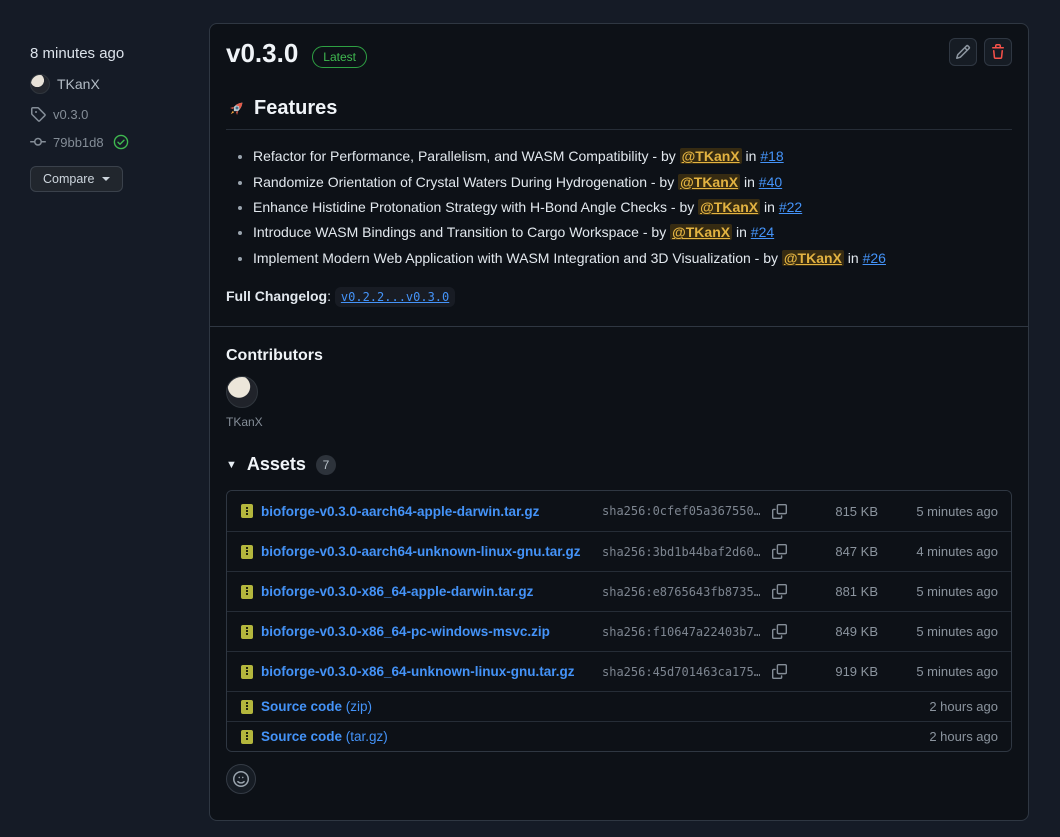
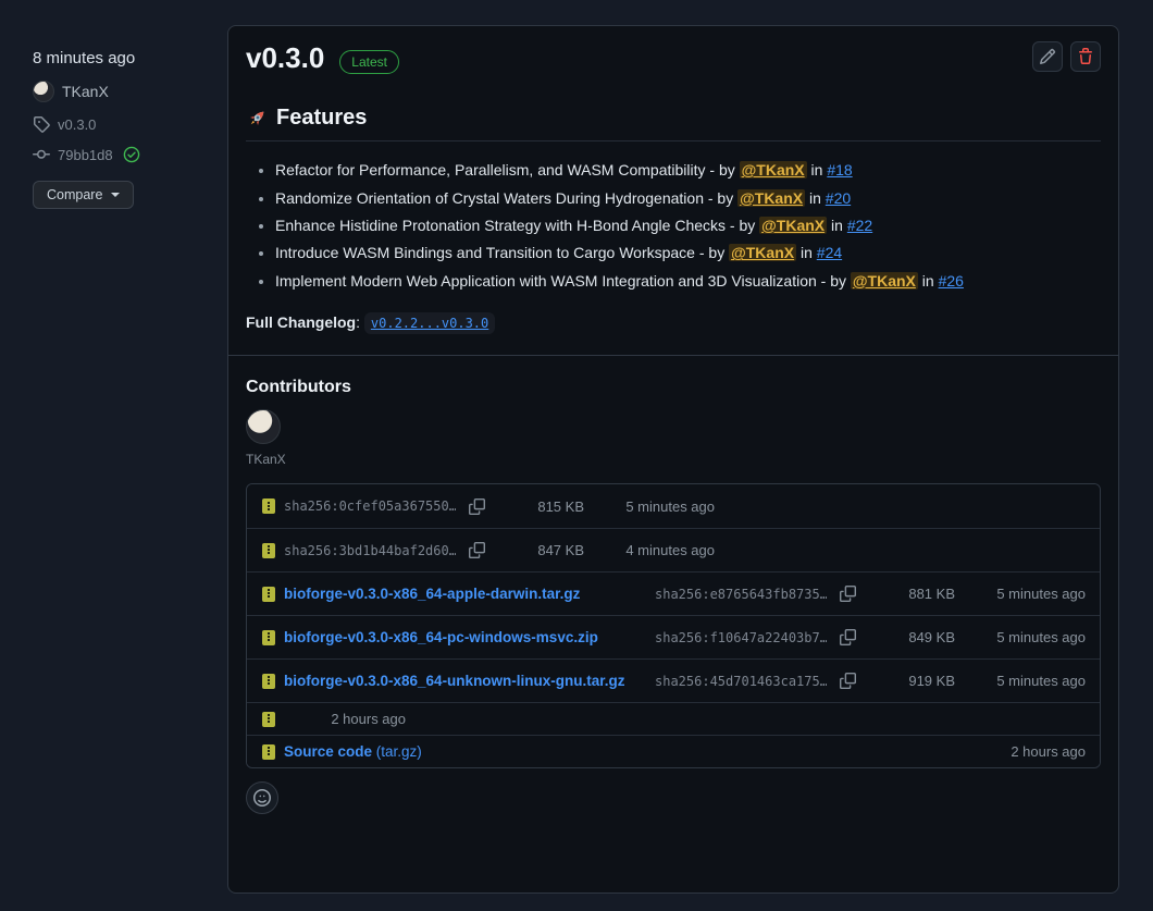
  8 minutes ago
  TKanX
  v0.3.0
  79bb1d8
  Compare
  v0.3.0
  Latest
  Features
  Refactor for Performance, Parallelism, and WASM Compatibility - by @TKanX in #18
- Randomize Orientation of Crystal Waters During Hydrogenation - by @TKanX in #40
+ Randomize Orientation of Crystal Waters During Hydrogenation - by @TKanX in #20
  Enhance Histidine Protonation Strategy with H-Bond Angle Checks - by @TKanX in #22
  Introduce WASM Bindings and Transition to Cargo Workspace - by @TKanX in #24
  Implement Modern Web Application with WASM Integration and 3D Visualization - by @TKanX in #26
  Full Changelog: v0.2.2...v0.3.0
  Contributors
  TKanX
- ▼
- Assets
- 7
- bioforge-v0.3.0-aarch64-apple-darwin.tar.gz
  sha256:0cfef05a367550…
  815 KB
  5 minutes ago
- bioforge-v0.3.0-aarch64-unknown-linux-gnu.tar.gz
  sha256:3bd1b44baf2d60…
  847 KB
  4 minutes ago
  bioforge-v0.3.0-x86_64-apple-darwin.tar.gz
  sha256:e8765643fb8735…
  881 KB
  5 minutes ago
  bioforge-v0.3.0-x86_64-pc-windows-msvc.zip
  sha256:f10647a22403b7…
  849 KB
  5 minutes ago
  bioforge-v0.3.0-x86_64-unknown-linux-gnu.tar.gz
  sha256:45d701463ca175…
  919 KB
  5 minutes ago
- Source code (zip)
  2 hours ago
  Source code (tar.gz)
  2 hours ago
